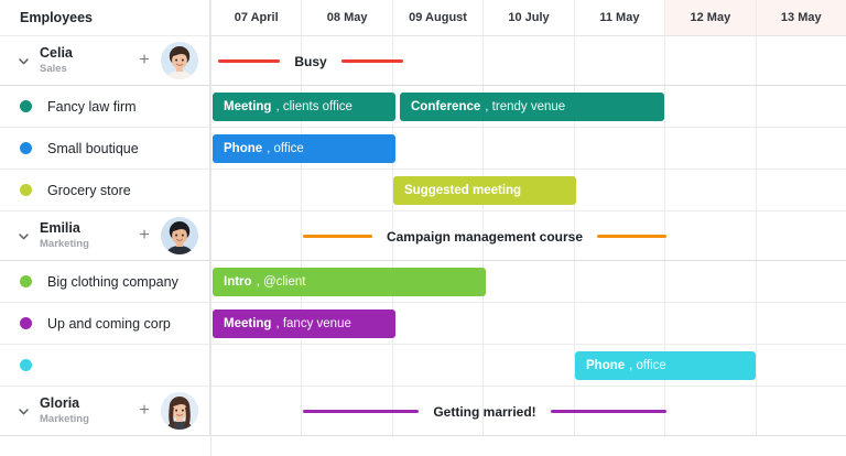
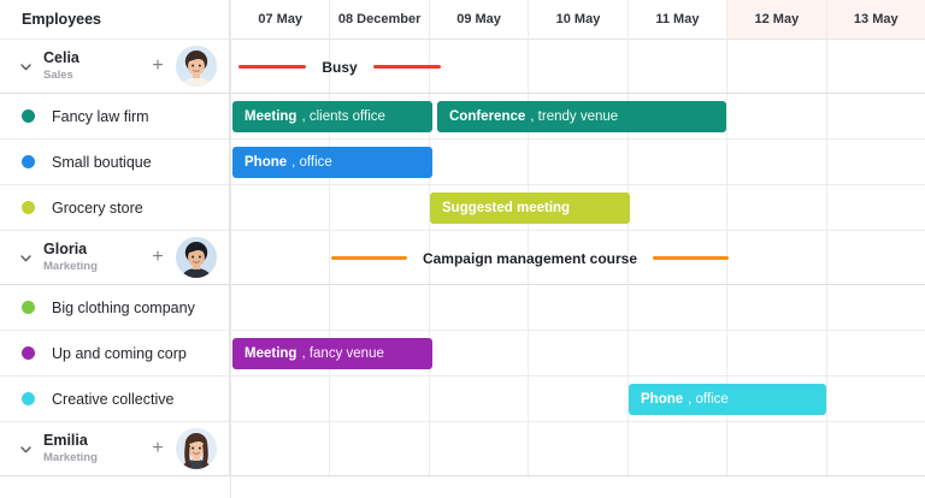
  Employees
- 07 April
+ 07 May
- 08 May
+ 08 December
- 09 August
+ 09 May
- 10 July
+ 10 May
  11 May
  12 May
  13 May
  Celia
  Sales
  +
  Fancy law firm
  Small boutique
  Grocery store
- Emilia
+ Gloria
  Marketing
  +
  Big clothing company
  Up and coming corp
+ Creative collective
- Gloria
+ Emilia
  Marketing
  +
  Busy
  Meeting
  , clients office
  Conference
  , trendy venue
  Phone
  , office
  Suggested meeting
  Campaign management course
- Intro
- , @client
  Meeting
  , fancy venue
  Phone
  , office
- Getting married!
